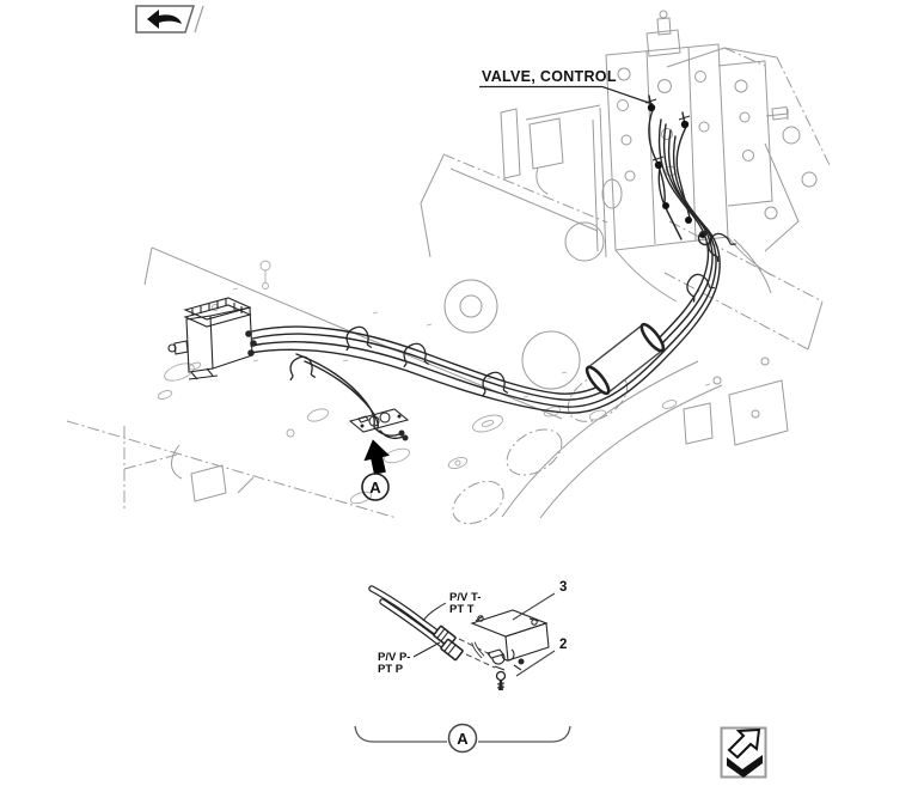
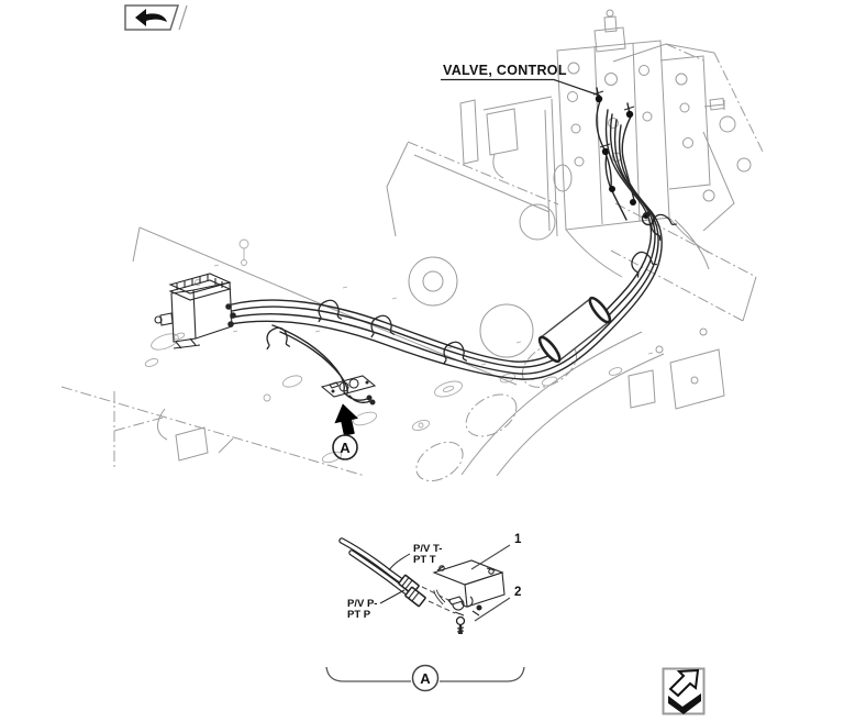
  A
  VALVE, CONTROL
  P/V T-
  PT T
  P/V P-
  PT P
- 3
+ 1
  2
  A
